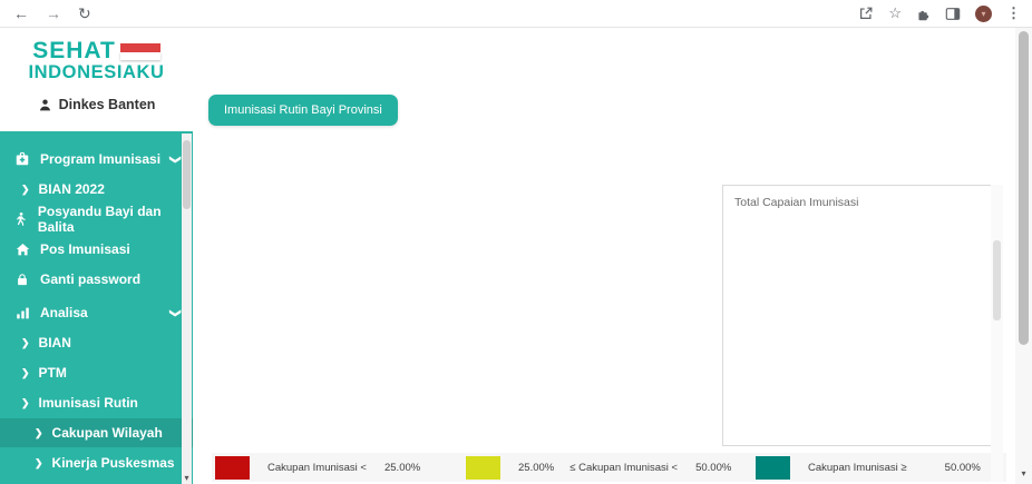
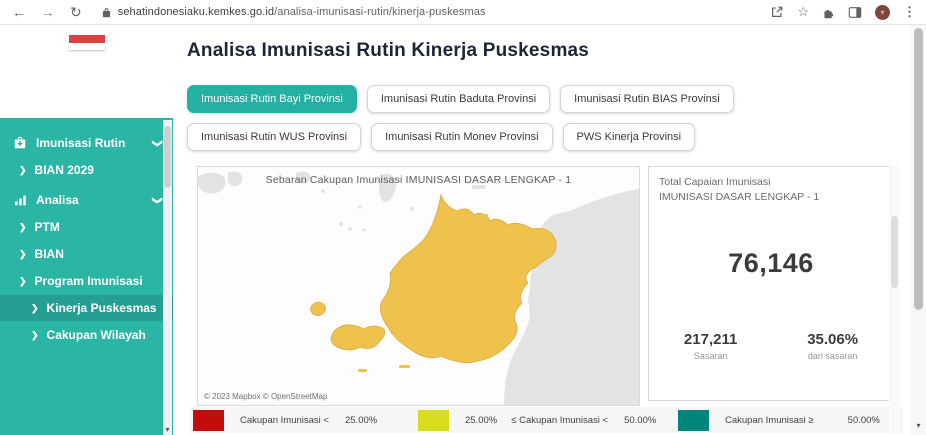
  ←
  →
  ↻
+ sehatindonesiaku.kemkes.go.id/analisa-imunisasi-rutin/kinerja-puskesmas
  ☆
  ▾
  ⋮
- SEHAT
- INDONESIAKU
- Dinkes Banten
- Program Imunisasi
+ Imunisasi Rutin
  ❯
- BIAN 2022
+ BIAN 2029
- Posyandu Bayi dan Balita
- Pos Imunisasi
- Ganti password
  Analisa
  ❯
- BIAN
+ PTM
  ❯
- PTM
+ BIAN
  ❯
- Imunisasi Rutin
+ Program Imunisasi
  ❯
- Cakupan Wilayah
+ Kinerja Puskesmas
  ❯
- Kinerja Puskesmas
+ Cakupan Wilayah
  ▾
+ Analisa Imunisasi Rutin Kinerja Puskesmas
  Imunisasi Rutin Bayi Provinsi
+ Imunisasi Rutin Baduta Provinsi
+ Imunisasi Rutin BIAS Provinsi
+ Imunisasi Rutin WUS Provinsi
+ Imunisasi Rutin Monev Provinsi
+ PWS Kinerja Provinsi
+ Sebaran Cakupan Imunisasi IMUNISASI DASAR LENGKAP - 1
+ © 2023 Mapbox © OpenStreetMap
  Total Capaian Imunisasi
+ IMUNISASI DASAR LENGKAP - 1
+ 76,146
+ 217,211
+ Sasaran
+ 35.06%
+ dari sasaran
  Cakupan Imunisasi <
  25.00%
  25.00%
  ≤ Cakupan Imunisasi <
  50.00%
  Cakupan Imunisasi ≥
  50.00%
  ▾
